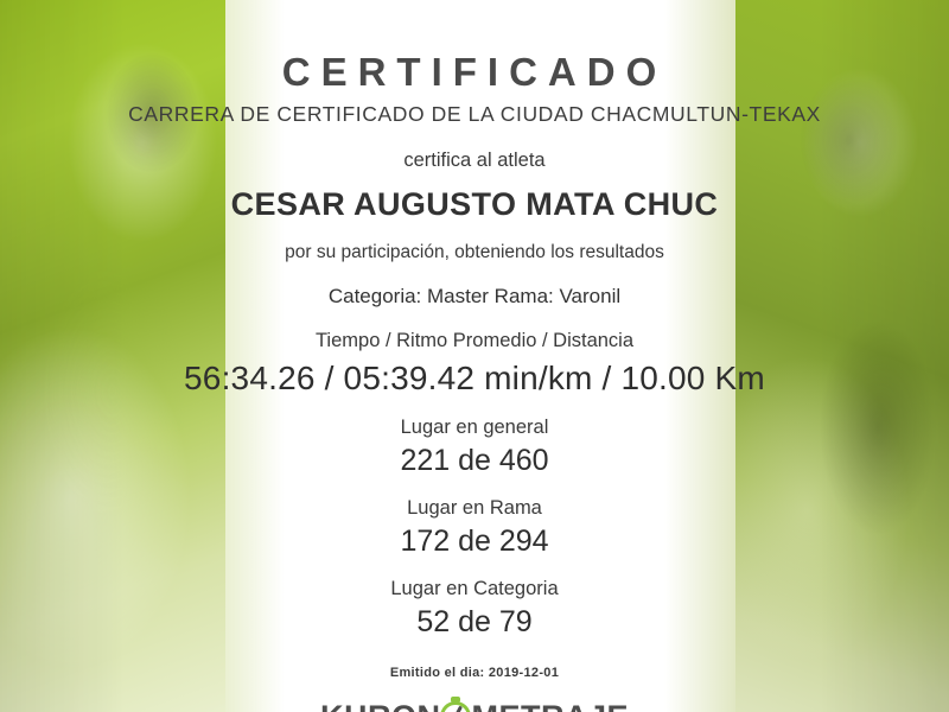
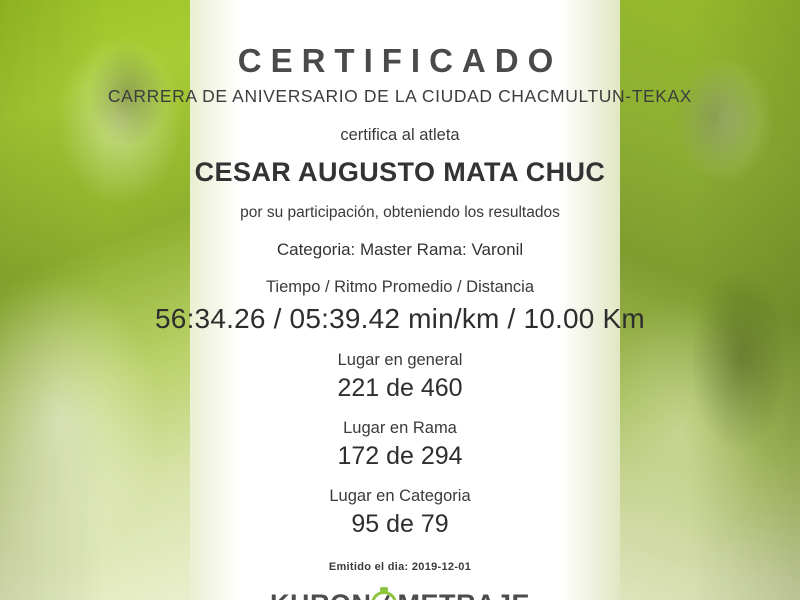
  CERTIFICADO
- CARRERA DE CERTIFICADO DE LA CIUDAD CHACMULTUN-TEKAX
+ CARRERA DE ANIVERSARIO DE LA CIUDAD CHACMULTUN-TEKAX
  certifica al atleta
  CESAR AUGUSTO MATA CHUC
  por su participación, obteniendo los resultados
  Categoria: Master Rama: Varonil
  Tiempo / Ritmo Promedio / Distancia
  56:34.26 / 05:39.42 min/km / 10.00 Km
  Lugar en general
  221 de 460
  Lugar en Rama
  172 de 294
  Lugar en Categoria
- 52 de 79
+ 95 de 79
  Emitido el dia: 2019-12-01
